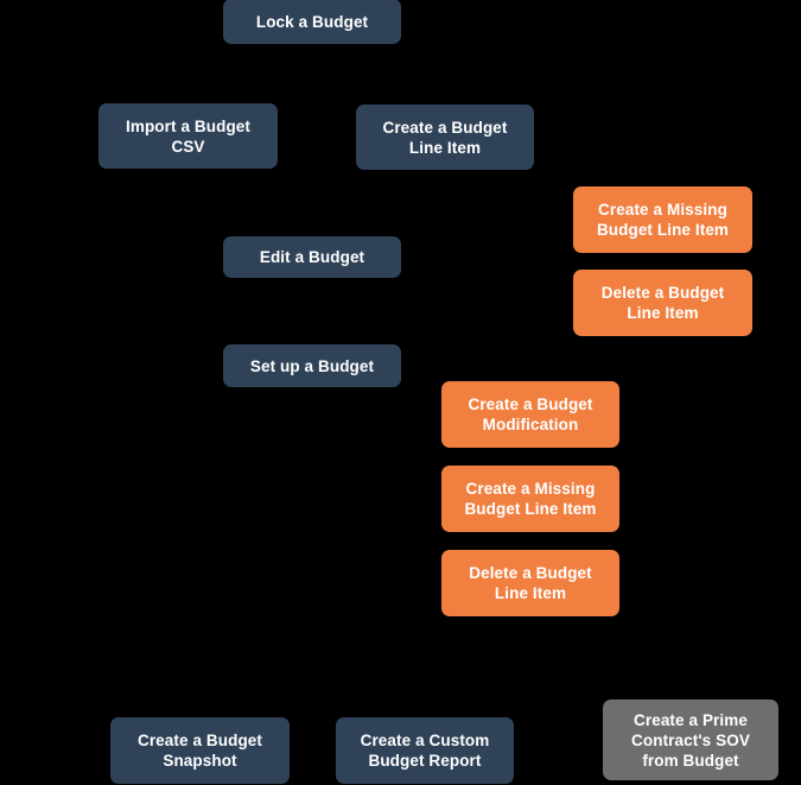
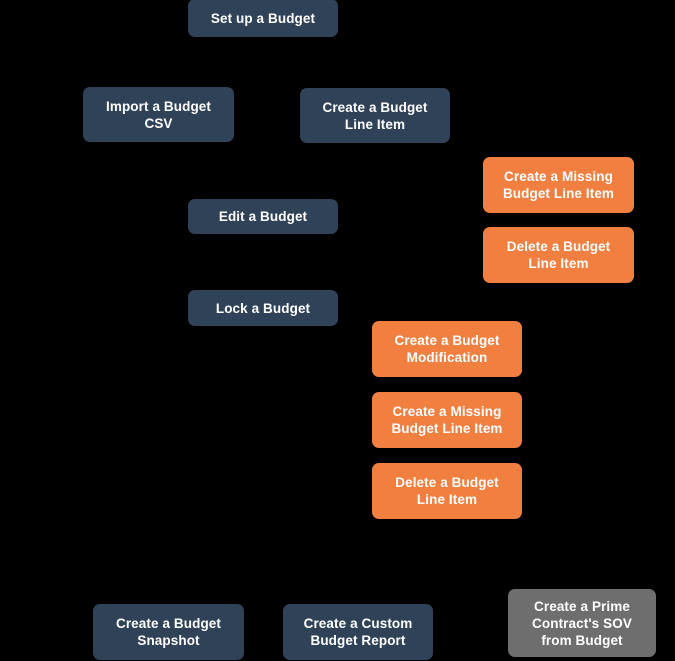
- Lock a Budget
+ Set up a Budget
  Import a Budget
  CSV
  Create a Budget
  Line Item
  Create a Missing
  Budget Line Item
  Edit a Budget
  Delete a Budget
  Line Item
- Set up a Budget
+ Lock a Budget
  Create a Budget
  Modification
  Create a Missing
  Budget Line Item
  Delete a Budget
  Line Item
  Create a Prime
  Contract's SOV
  from Budget
  Create a Budget
  Snapshot
  Create a Custom
  Budget Report
